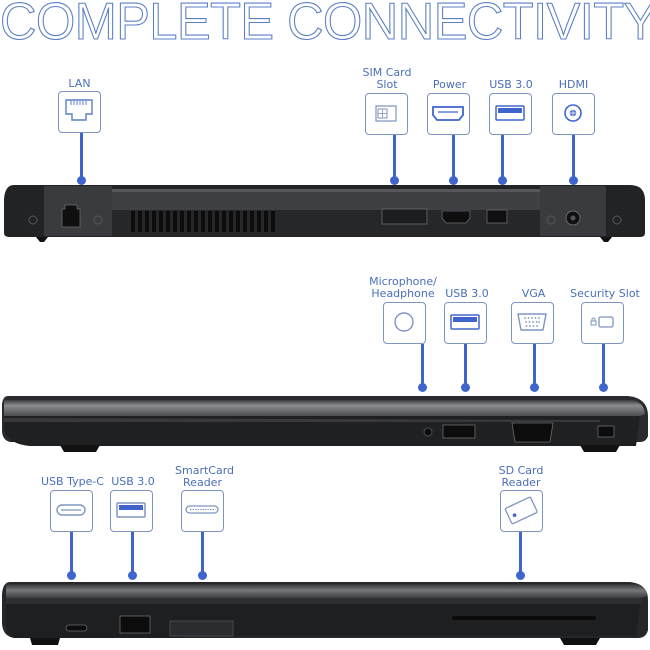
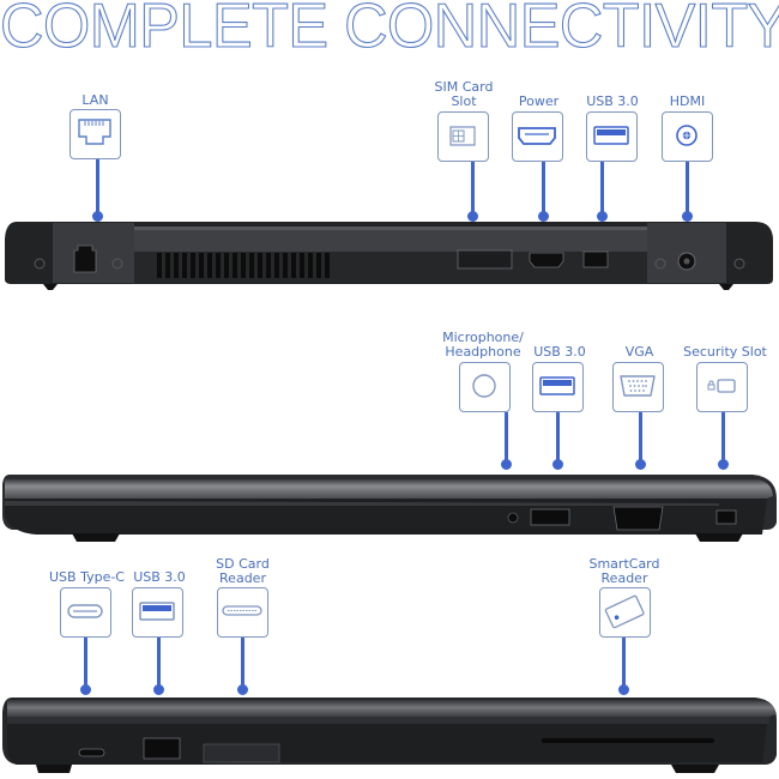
  COMPLETE CONNECTIVITY
  LAN
  SIM Card
  Slot
  Power
  USB 3.0
  HDMI
  Microphone/
  Headphone
  USB 3.0
  VGA
  Security Slot
  USB Type-C
  USB 3.0
- SmartCard
+ SD Card
  Reader
- SD Card
+ SmartCard
  Reader
